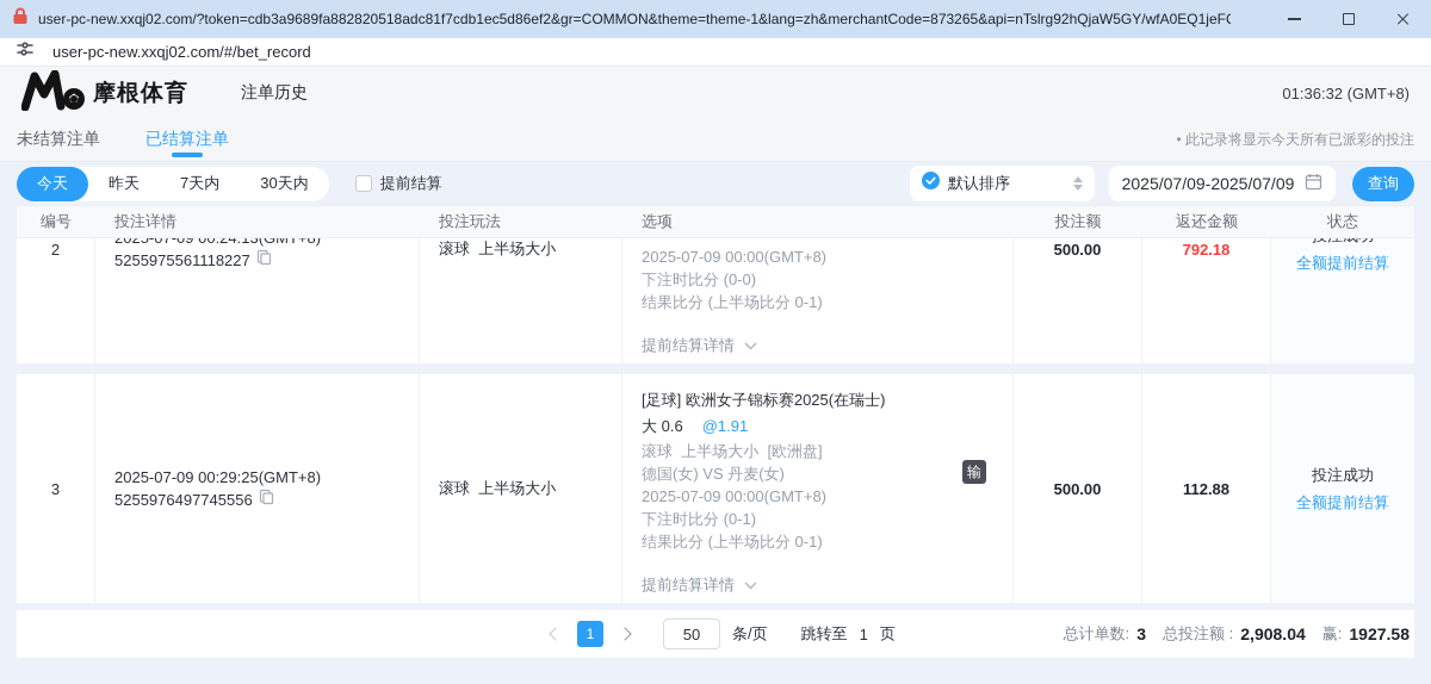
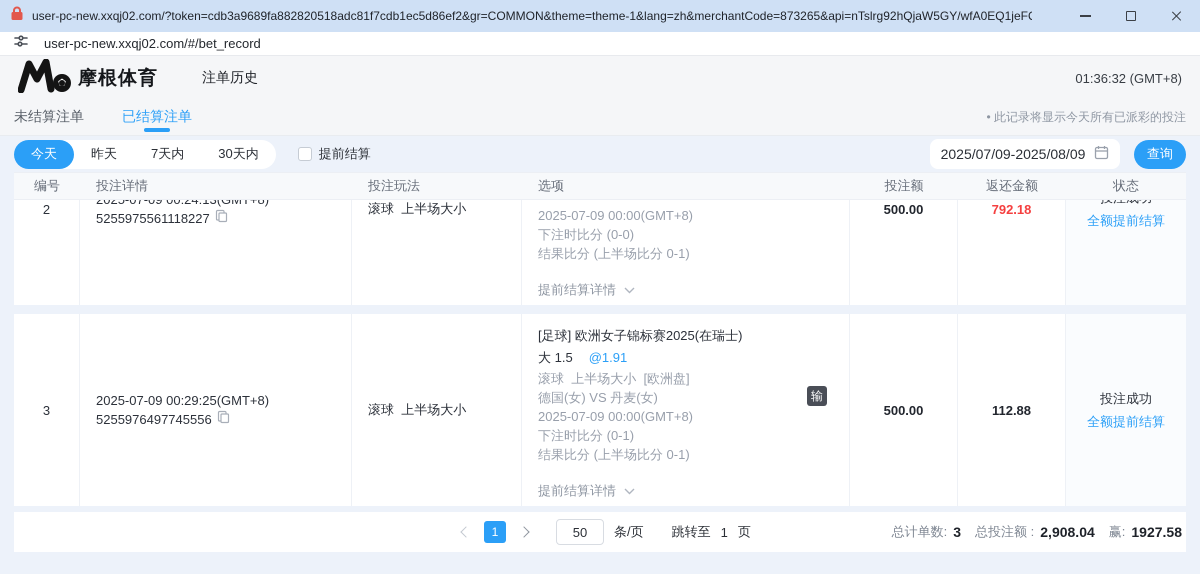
  user-pc-new.xxqj02.com/?token=cdb3a9689fa882820518adc81f7cdb1ec5d86ef2&gr=COMMON&theme=theme-1&lang=zh&merchantCode=873265&api=nTslrg92hQjaW5GY/wfA0EQ1jeF
  user-pc-new.xxqj02.com/#/bet_record
  摩根体育
  注单历史
  01:36:32 (GMT+8)
  未结算注单
  已结算注单
  • 此记录将显示今天所有已派彩的投注
  今天
  昨天
  7天内
  30天内
  提前结算
- 默认排序
- 2025/07/09-2025/07/09
+ 2025/07/09-2025/08/09
  查询
  编号
  投注详情
  投注玩法
  选项
  投注额
  返还金额
  状态
  2
  2025-07-09 00:24:13(GMT+8)
  5255975561118227
  滚球 上半场大小
  2025-07-09 00:00(GMT+8)
  下注时比分 (0-0)
  结果比分 (上半场比分 0-1)
  提前结算详情
  500.00
  792.18
  全额提前结算
  3
  2025-07-09 00:29:25(GMT+8)
  5255976497745556
  滚球 上半场大小
  [足球] 欧洲女子锦标赛2025(在瑞士)
- 大 0.6
+ 大 1.5
  @1.91
  滚球 上半场大小 [欧洲盘]
  德国(女) VS 丹麦(女)
  2025-07-09 00:00(GMT+8)
  下注时比分 (0-1)
  结果比分 (上半场比分 0-1)
  提前结算详情
  输
  500.00
  112.88
  投注成功
  全额提前结算
  1
  50
  条/页
  跳转至
  1
  页
  总计单数:
  3
  总投注额 :
  2,908.04
  赢:
  1927.58
